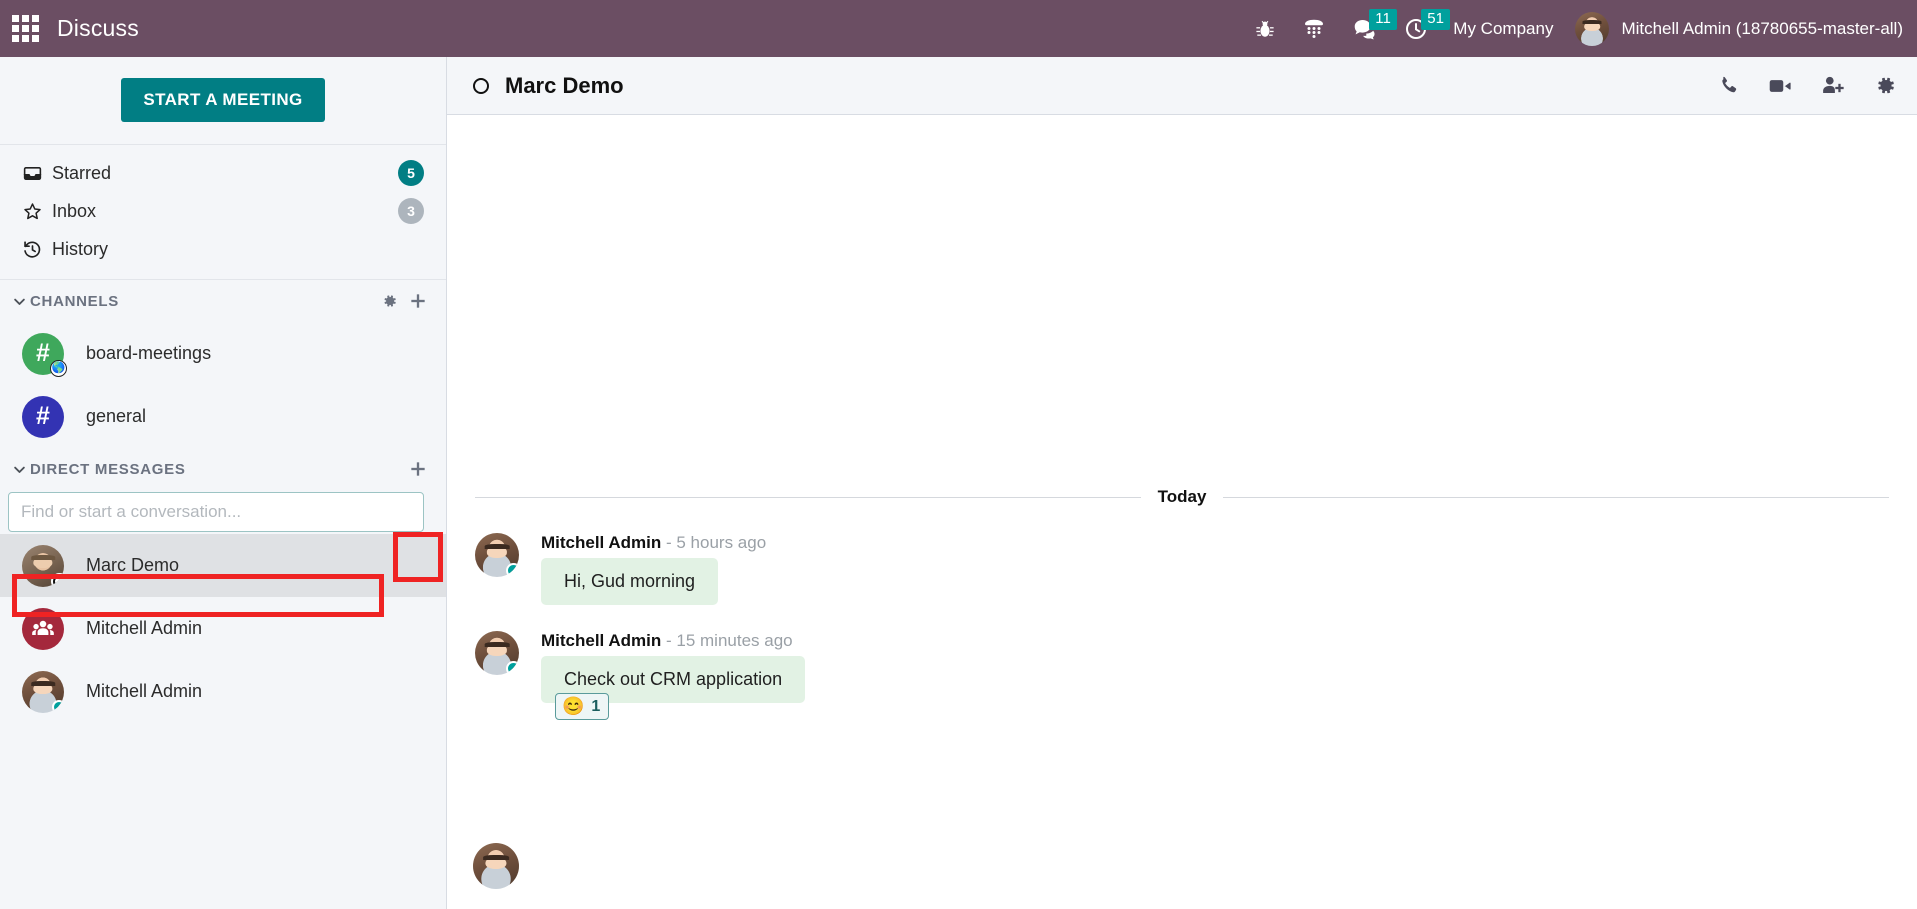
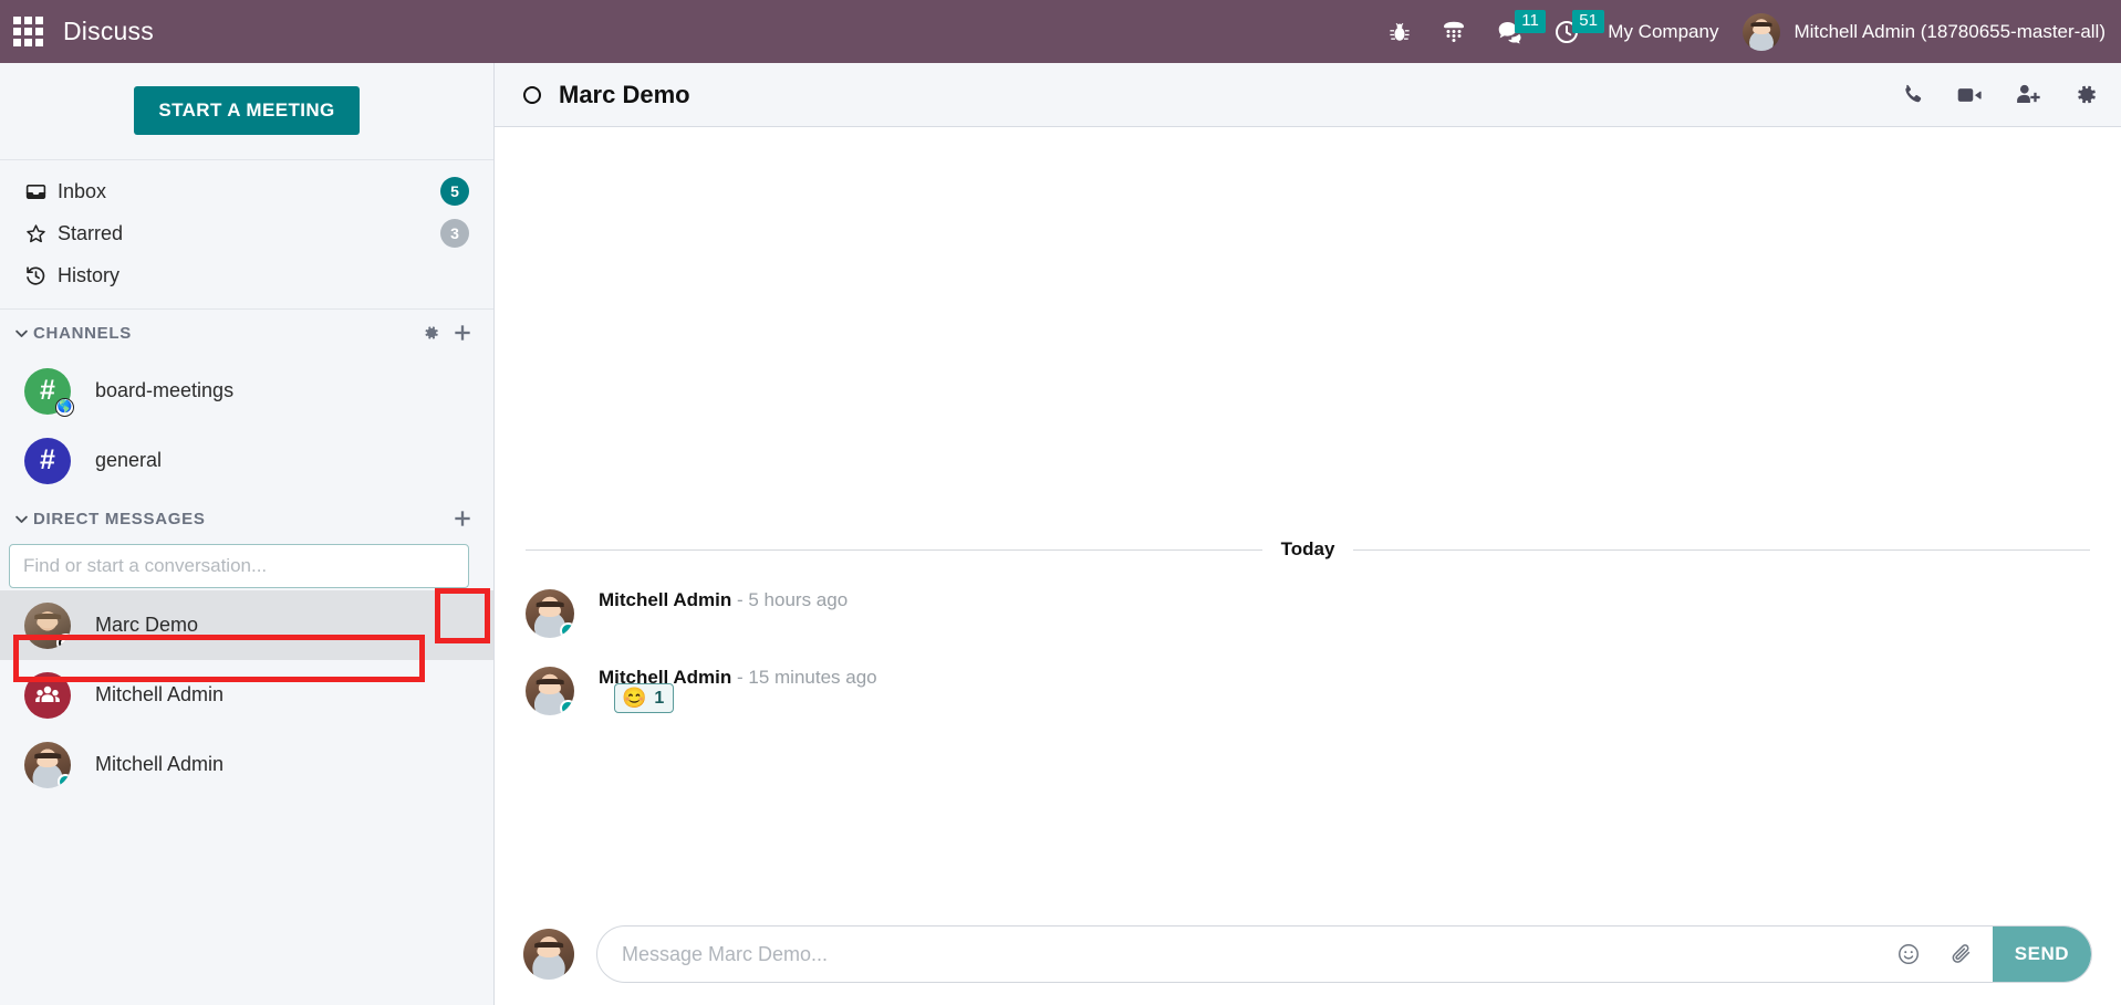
  Discuss
  11
  51
  My Company
  Mitchell Admin (18780655-master-all)
  START A MEETING
- Starred
+ Inbox
  5
- Inbox
+ Starred
  3
  History
  CHANNELS
  #
  🌎
  board-meetings
  #
  general
  DIRECT MESSAGES
  Find or start a conversation...
  Marc Demo
  Mitchell Admin
  Mitchell Admin
  Marc Demo
  Today
  Mitchell Admin - 5 hours ago
- Hi, Gud morning
  Mitchell Admin - 15 minutes ago
- Check out CRM application
  😊
  1
+ Message Marc Demo...
+ SEND
